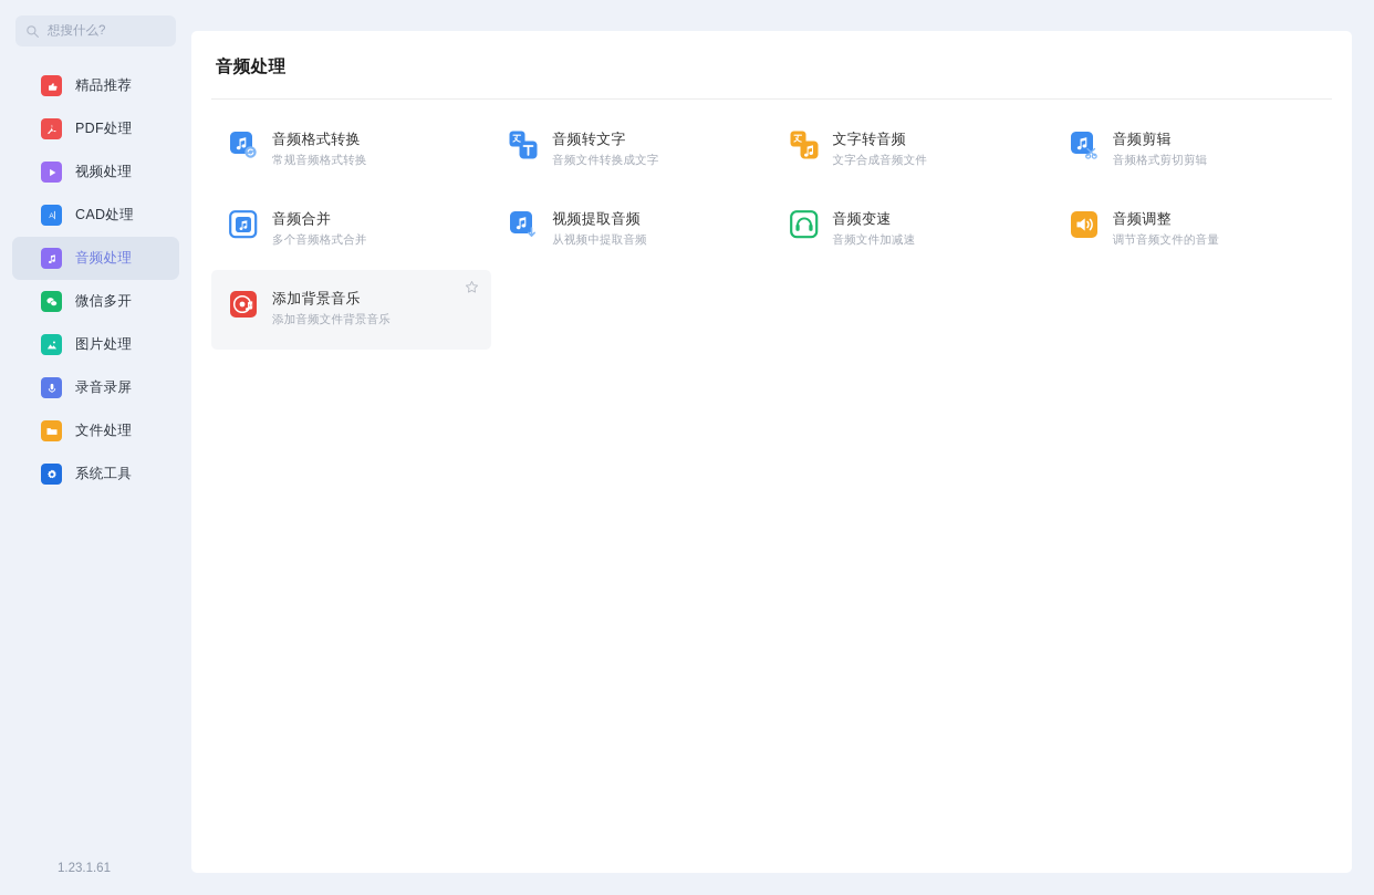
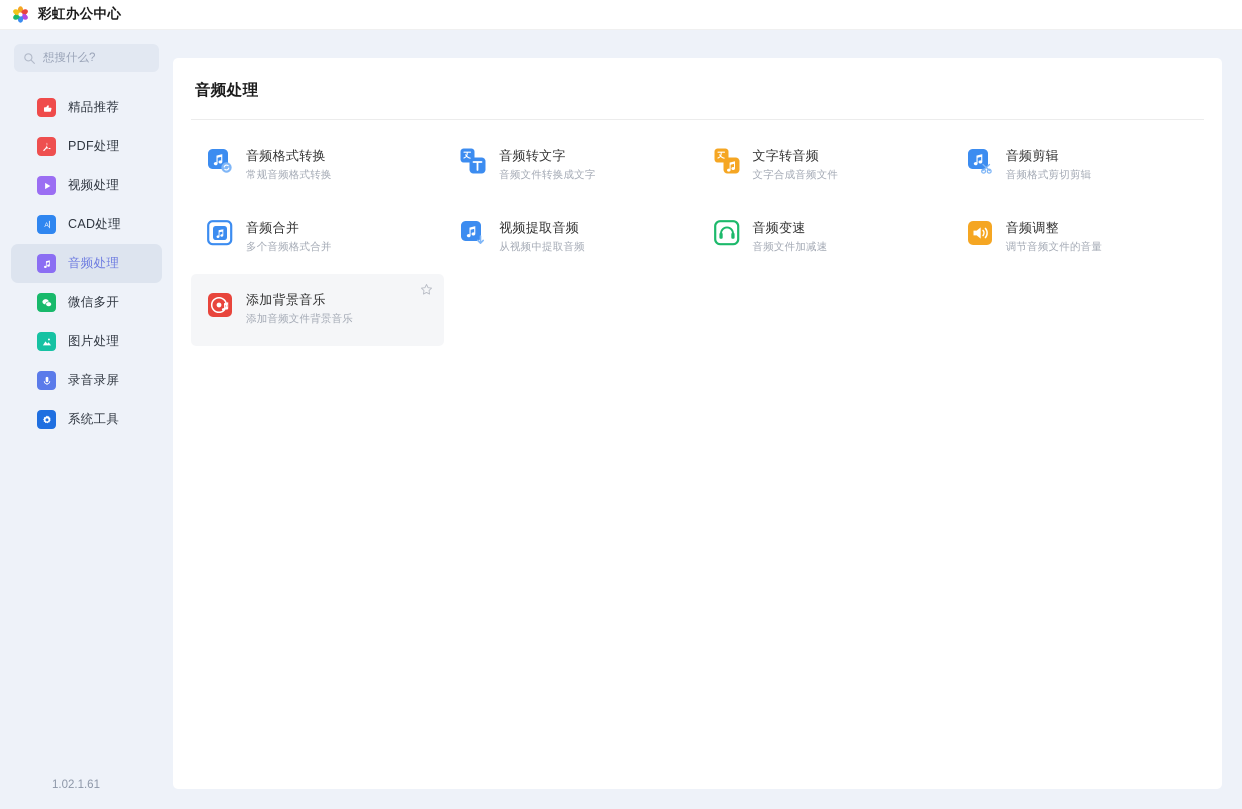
+ 彩虹办公中心
  想搜什么?
  精品推荐
  PDF处理
  视频处理
  CAD处理
  音频处理
  微信多开
  图片处理
  录音录屏
- 文件处理
  系统工具
- 1.23.1.61
+ 1.02.1.61
  音频处理
  音频格式转换
  常规音频格式转换
  音频转文字
  音频文件转换成文字
  文字转音频
  文字合成音频文件
  音频剪辑
  音频格式剪切剪辑
  音频合并
  多个音频格式合并
  视频提取音频
  从视频中提取音频
  音频变速
  音频文件加减速
  音频调整
  调节音频文件的音量
  添加背景音乐
  添加音频文件背景音乐
